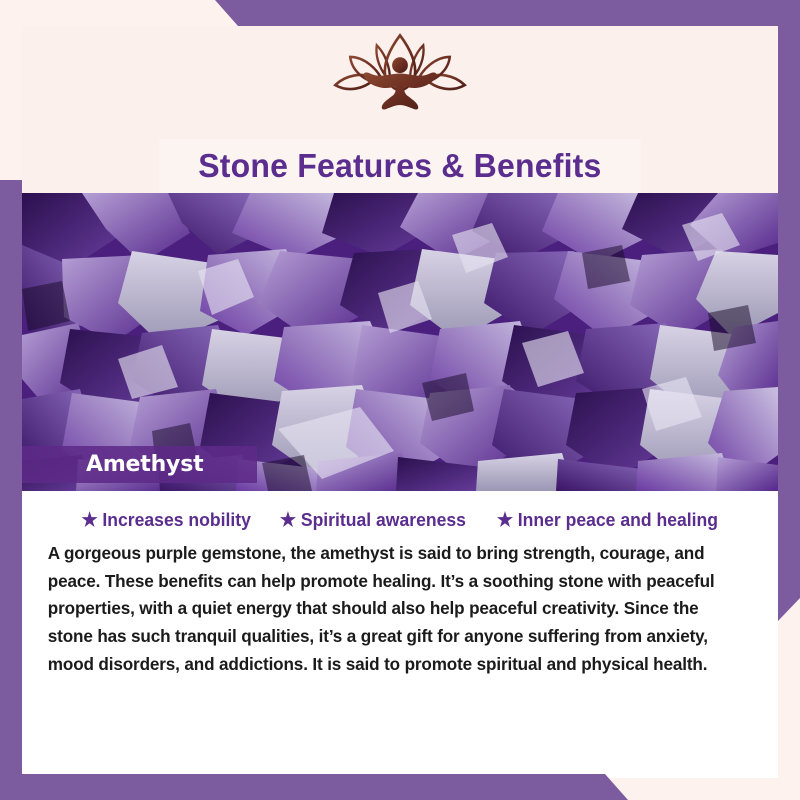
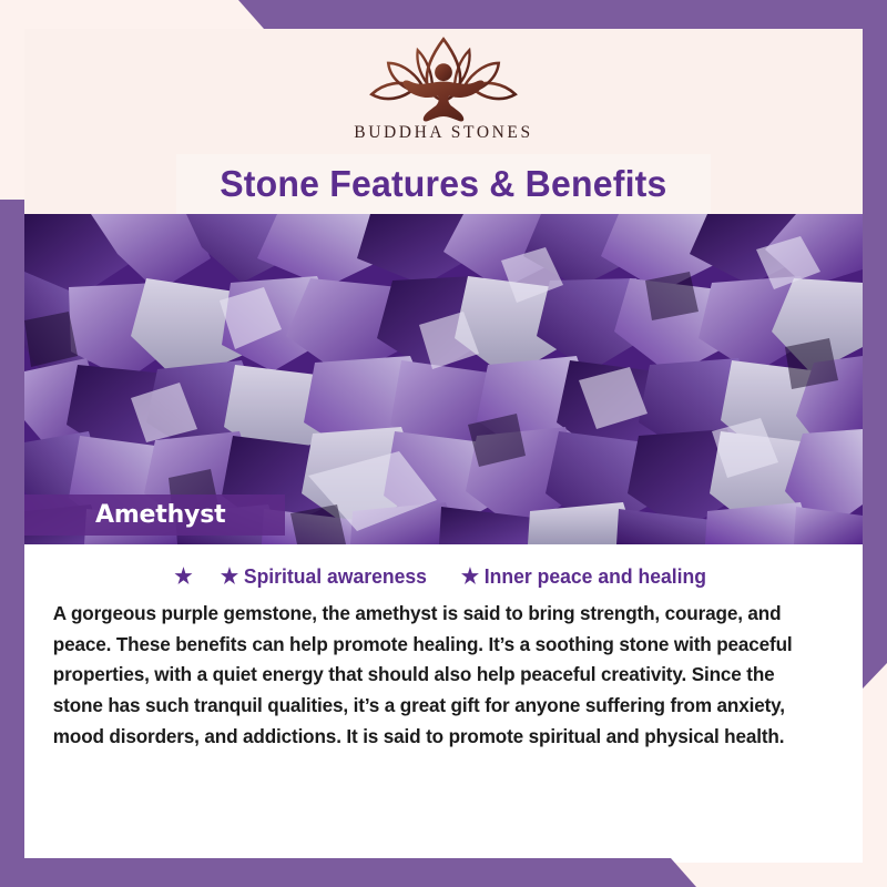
+ BUDDHA STONES
  Stone Features & Benefits
  Amethyst
  ★
- Increases nobility
  ★
  Spiritual awareness
  ★
  Inner peace and healing
  A gorgeous purple gemstone, the amethyst is said to bring strength, courage, and peace. These benefits can help promote healing. It’s a soothing stone with peaceful properties, with a quiet energy that should also help peaceful creativity. Since the stone has such tranquil qualities, it’s a great gift for anyone suffering from anxiety, mood disorders, and addictions. It is said to promote spiritual and physical health.
